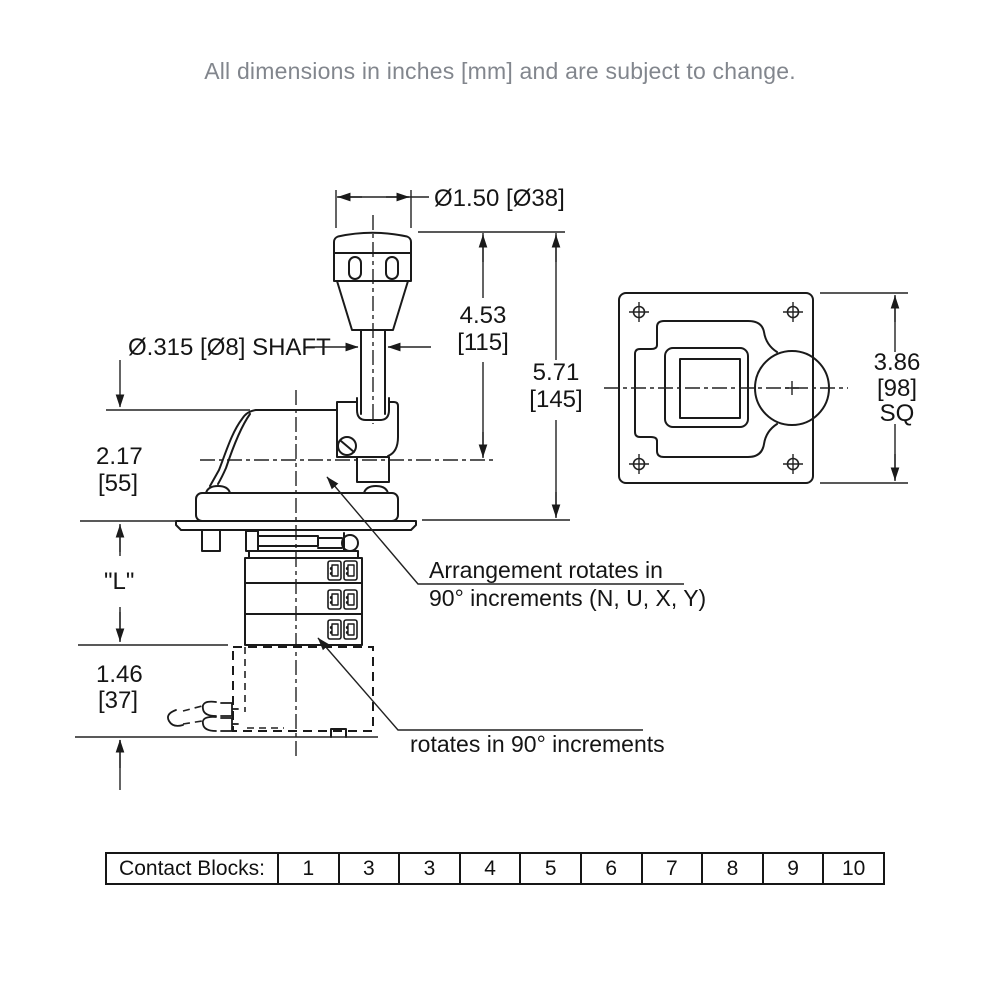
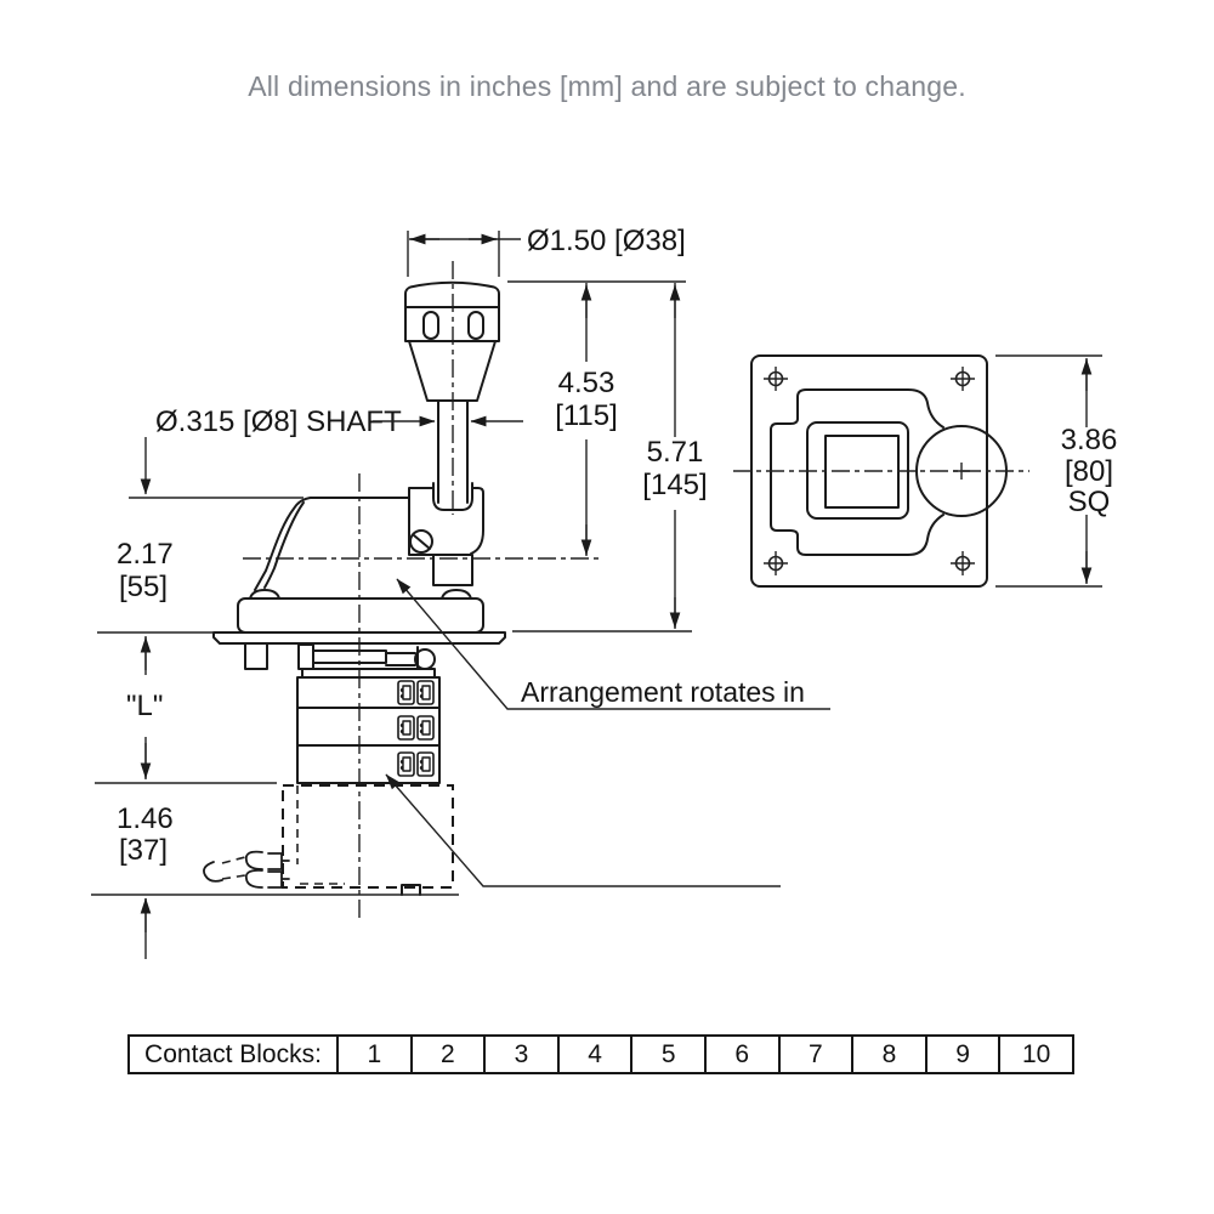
  All dimensions in inches [mm] and are subject to change.
  Ø1.50 [Ø38]
  Ø.315 [Ø8] SHA
  4.53
  [115]
  5.71
  [145]
  2.17
  [55]
  "L"
  1.46
  [37]
  3.86
- [98]
+ [80]
  SQ
  Arrangement rotates in
- 90° increments (N, U, X, Y)
- rotates in 90° increments
- Contact Blocks:	1	3	3	4	5	6	7	8	9	10
+ Contact Blocks:	1	2	3	4	5	6	7	8	9	10
